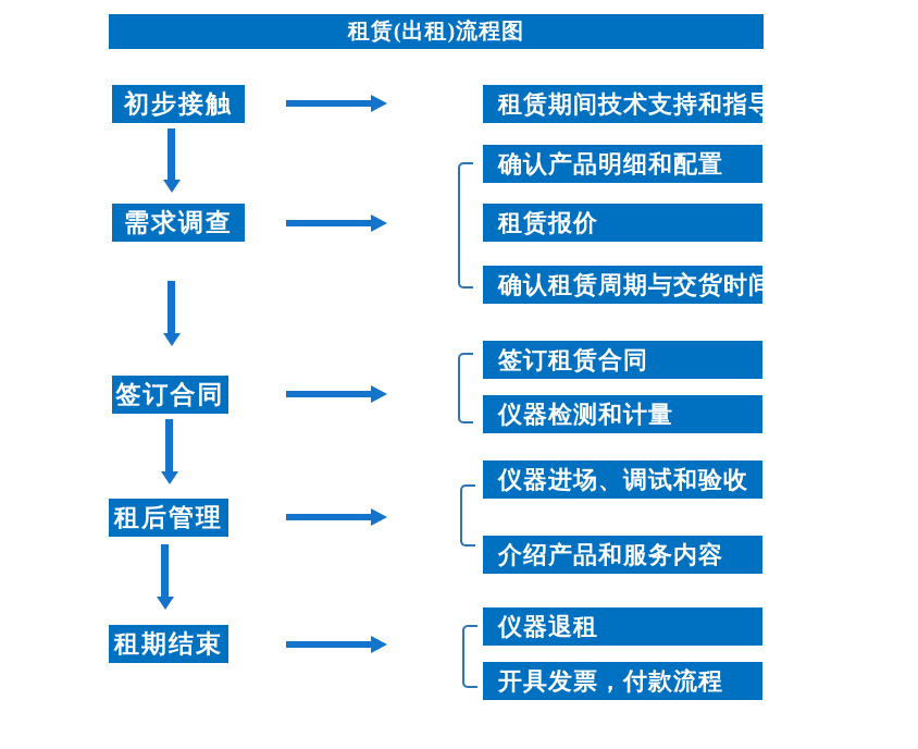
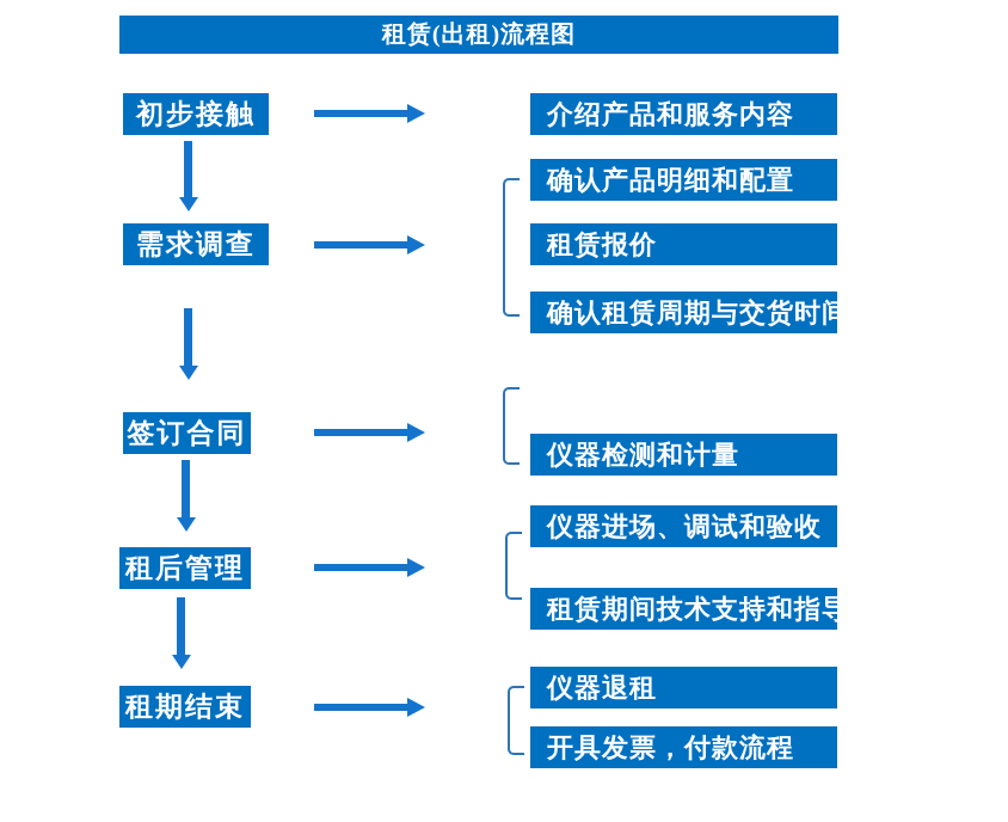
  租赁(出租)流程图
  初步接触
  需求调查
  签订合同
  租后管理
  租期结束
- 租赁期间技术支持和指导
+ 介绍产品和服务内容
  确认产品明细和配置
  租赁报价
  确认租赁周期与交货时间
- 签订租赁合同
  仪器检测和计量
  仪器进场、调试和验收
- 介绍产品和服务内容
+ 租赁期间技术支持和指导
  仪器退租
  开具发票，付款流程
